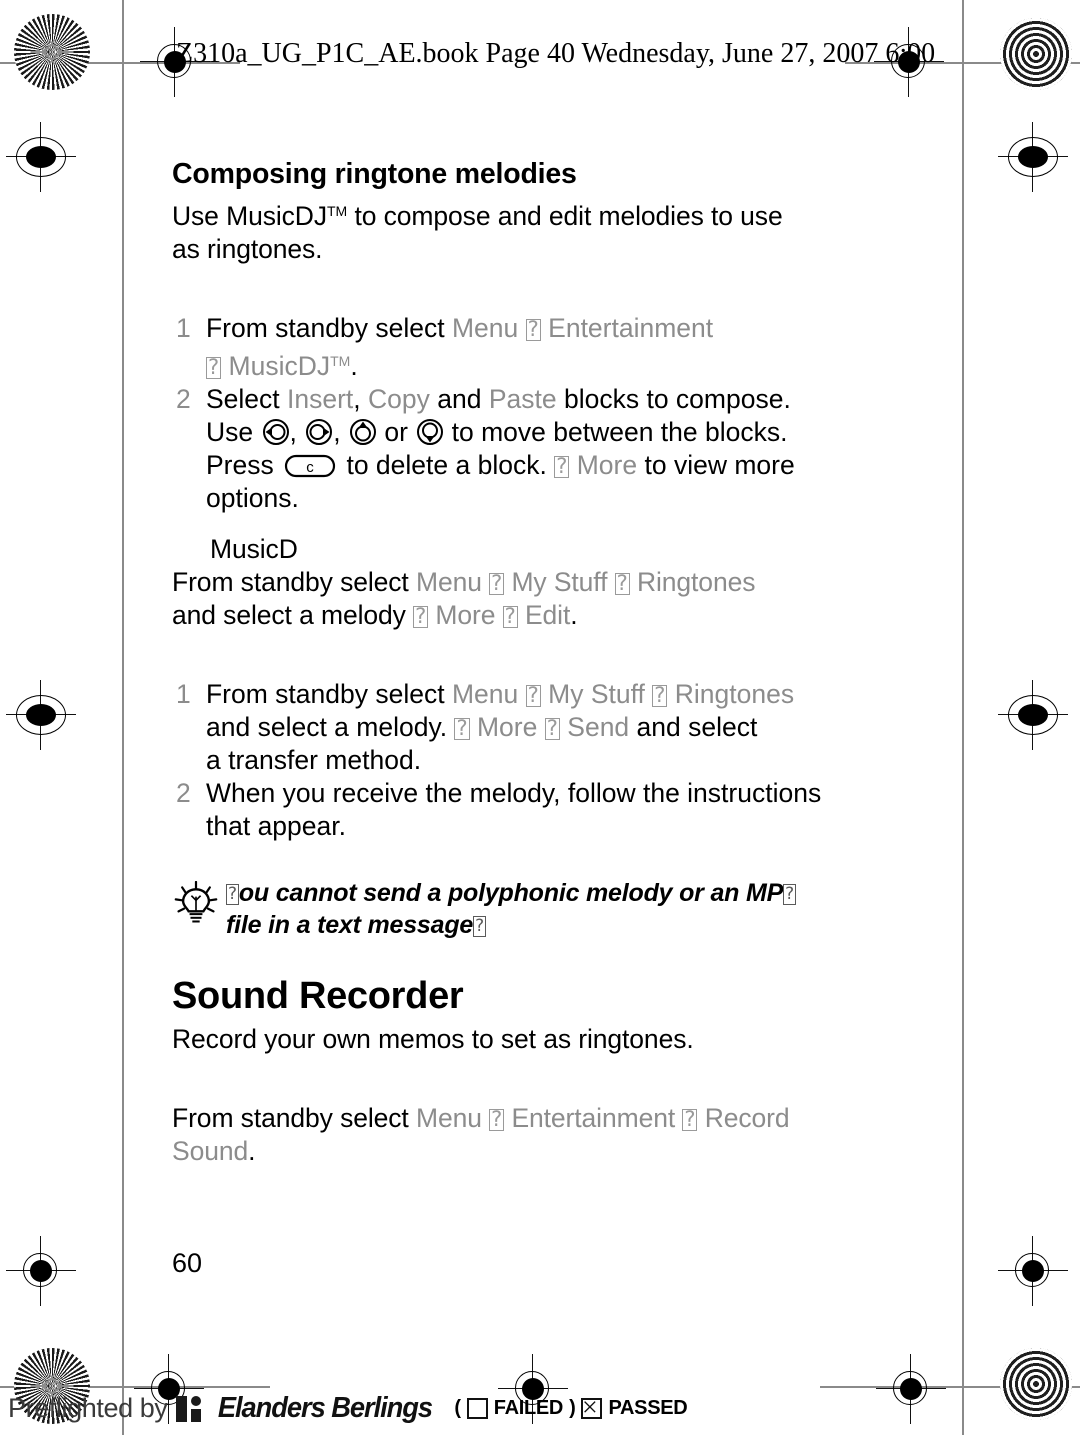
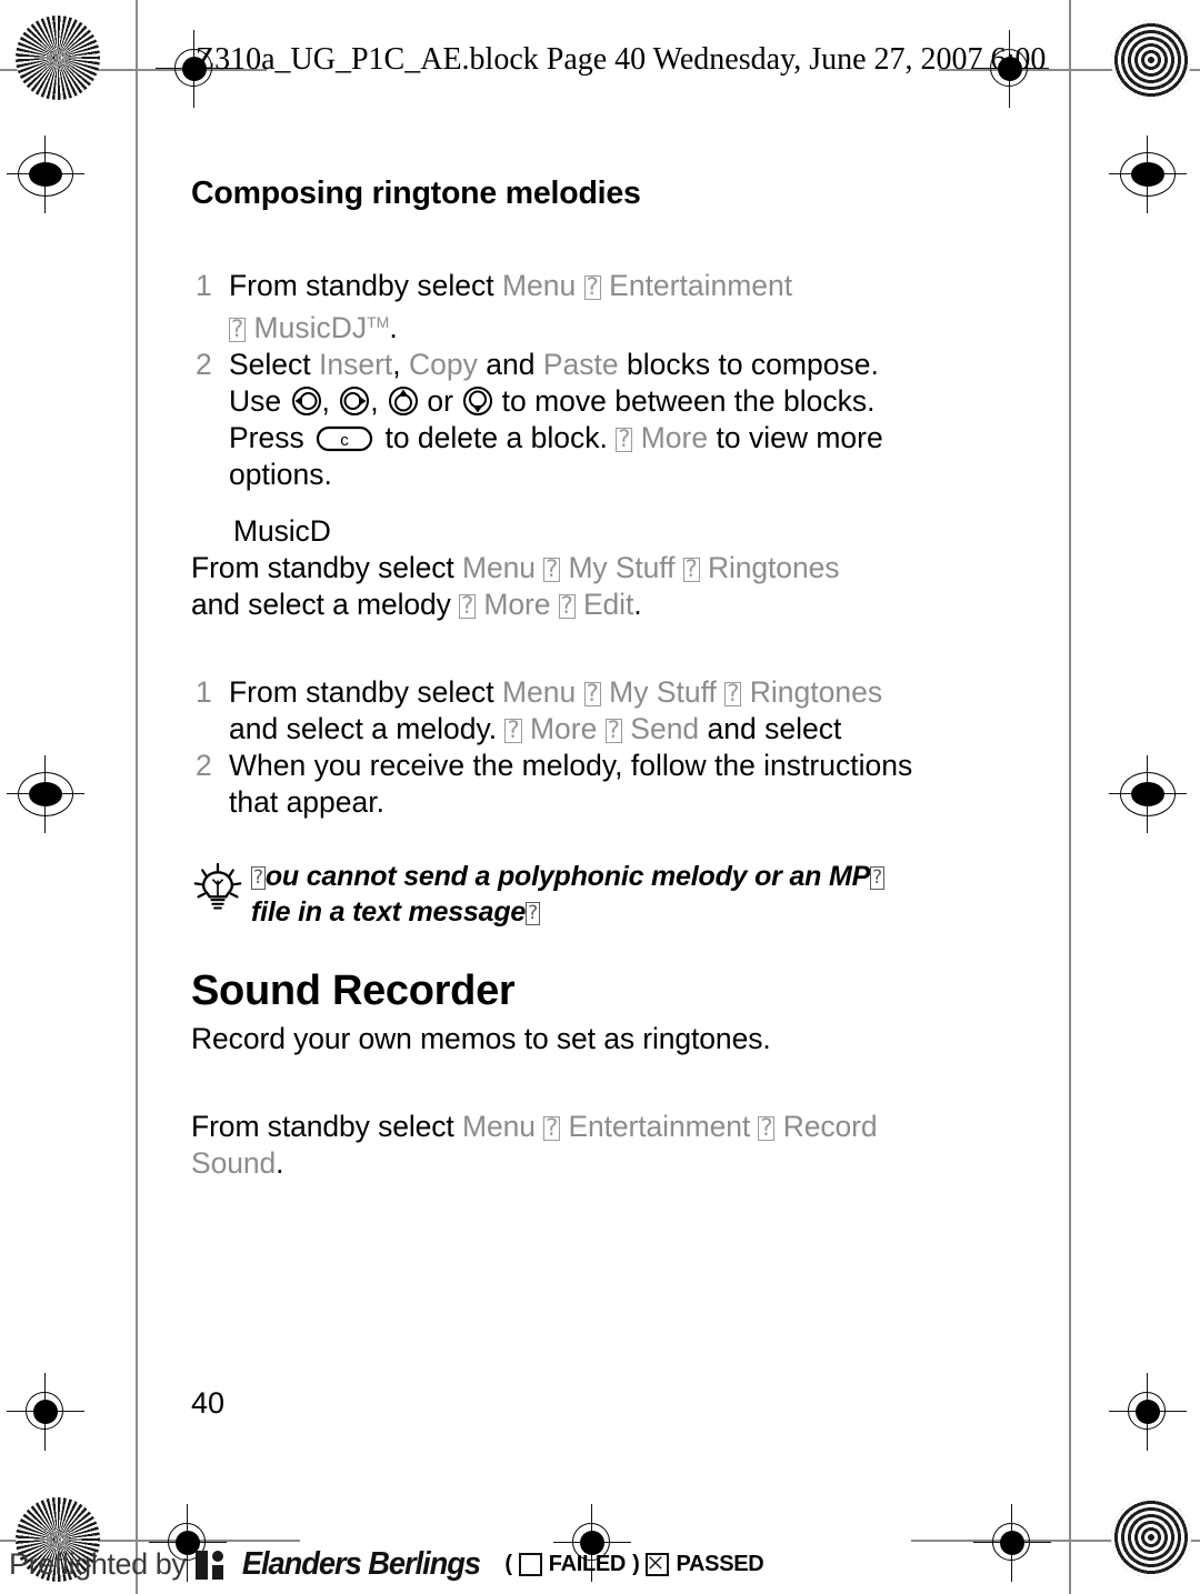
- Z310a_UG_P1C_AE.book Page 40 Wednesday, June 27, 2007 6:00
+ Z310a_UG_P1C_AE.block Page 40 Wednesday, June 27, 2007 6:00
  Composing ringtone melodies
- Use MusicDJTM to compose and edit melodies to use
- as ringtones.
  1
  From standby select Menu ? Entertainment
  ? MusicDJTM.
  2
  Select Insert, Copy and Paste blocks to compose.
  Use , , or to move between the blocks.
  Press
  c
  to delete a block. ? More to view more
  options.
  MusicD
  From standby select Menu ? My Stuff ? Ringtones
  and select a melody ? More ? Edit.
  1
  From standby select Menu ? My Stuff ? Ringtones
  and select a melody. ? More ? Send and select
- a transfer method.
  2
  When you receive the melody, follow the instructions
  that appear.
  ?ou cannot send a polyphonic melody or an MP?
  file in a text message?
  Sound Recorder
  Record your own memos to set as ringtones.
  From standby select Menu ? Entertainment ? Record
  Sound.
- 60
+ 40
  Preflighted by
  Elanders Berlings
  (
  FAILED
  )
  PASSED
